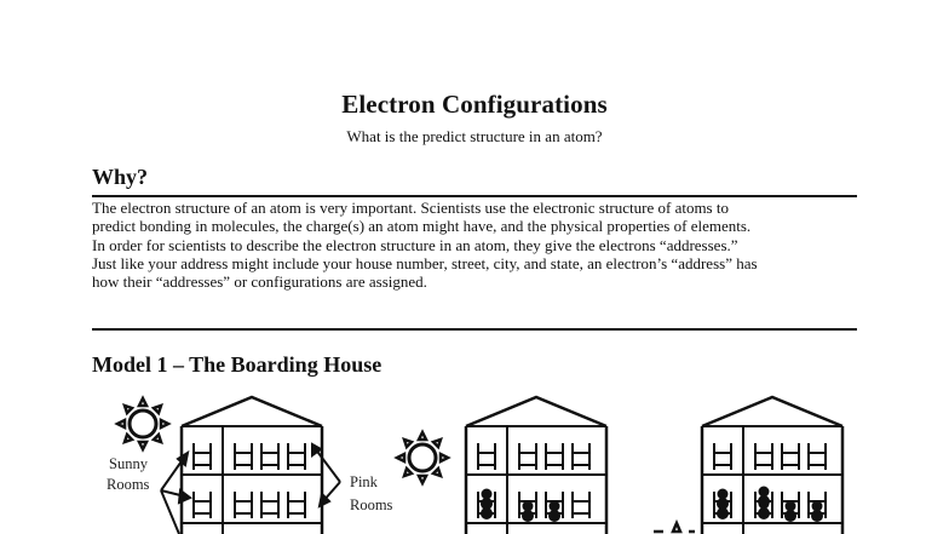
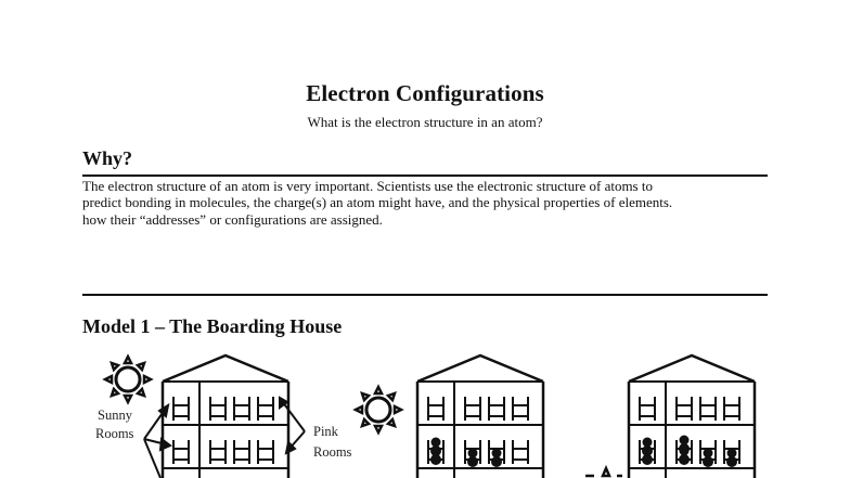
  Electron Configurations
- What is the predict structure in an atom?
+ What is the electron structure in an atom?
  Why?
  The electron structure of an atom is very important. Scientists use the electronic structure of atoms to
  predict bonding in molecules, the charge(s) an atom might have, and the physical properties of elements.
- In order for scientists to describe the electron structure in an atom, they give the electrons “addresses.”
- Just like your address might include your house number, street, city, and state, an electron’s “address” has
  how their “addresses” or configurations are assigned.
  Model 1 – The Boarding House
  Sunny
  Rooms
  Pink
  Rooms
